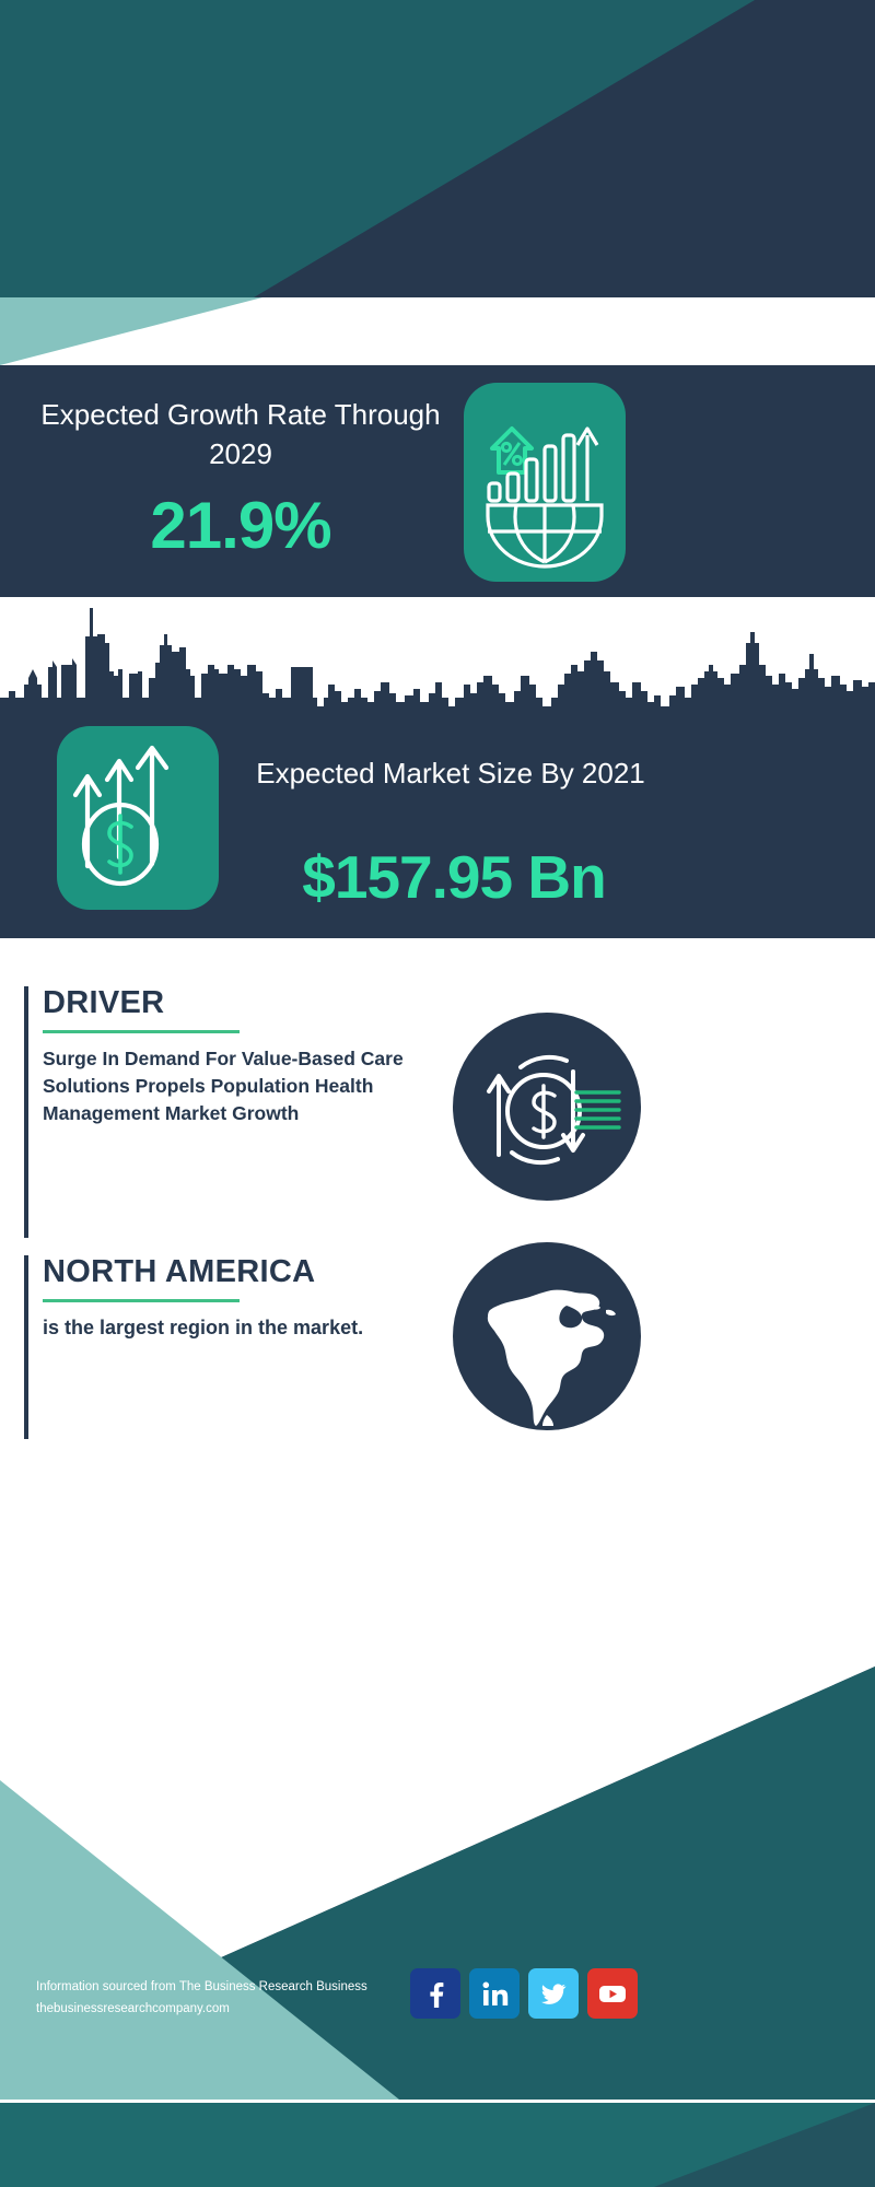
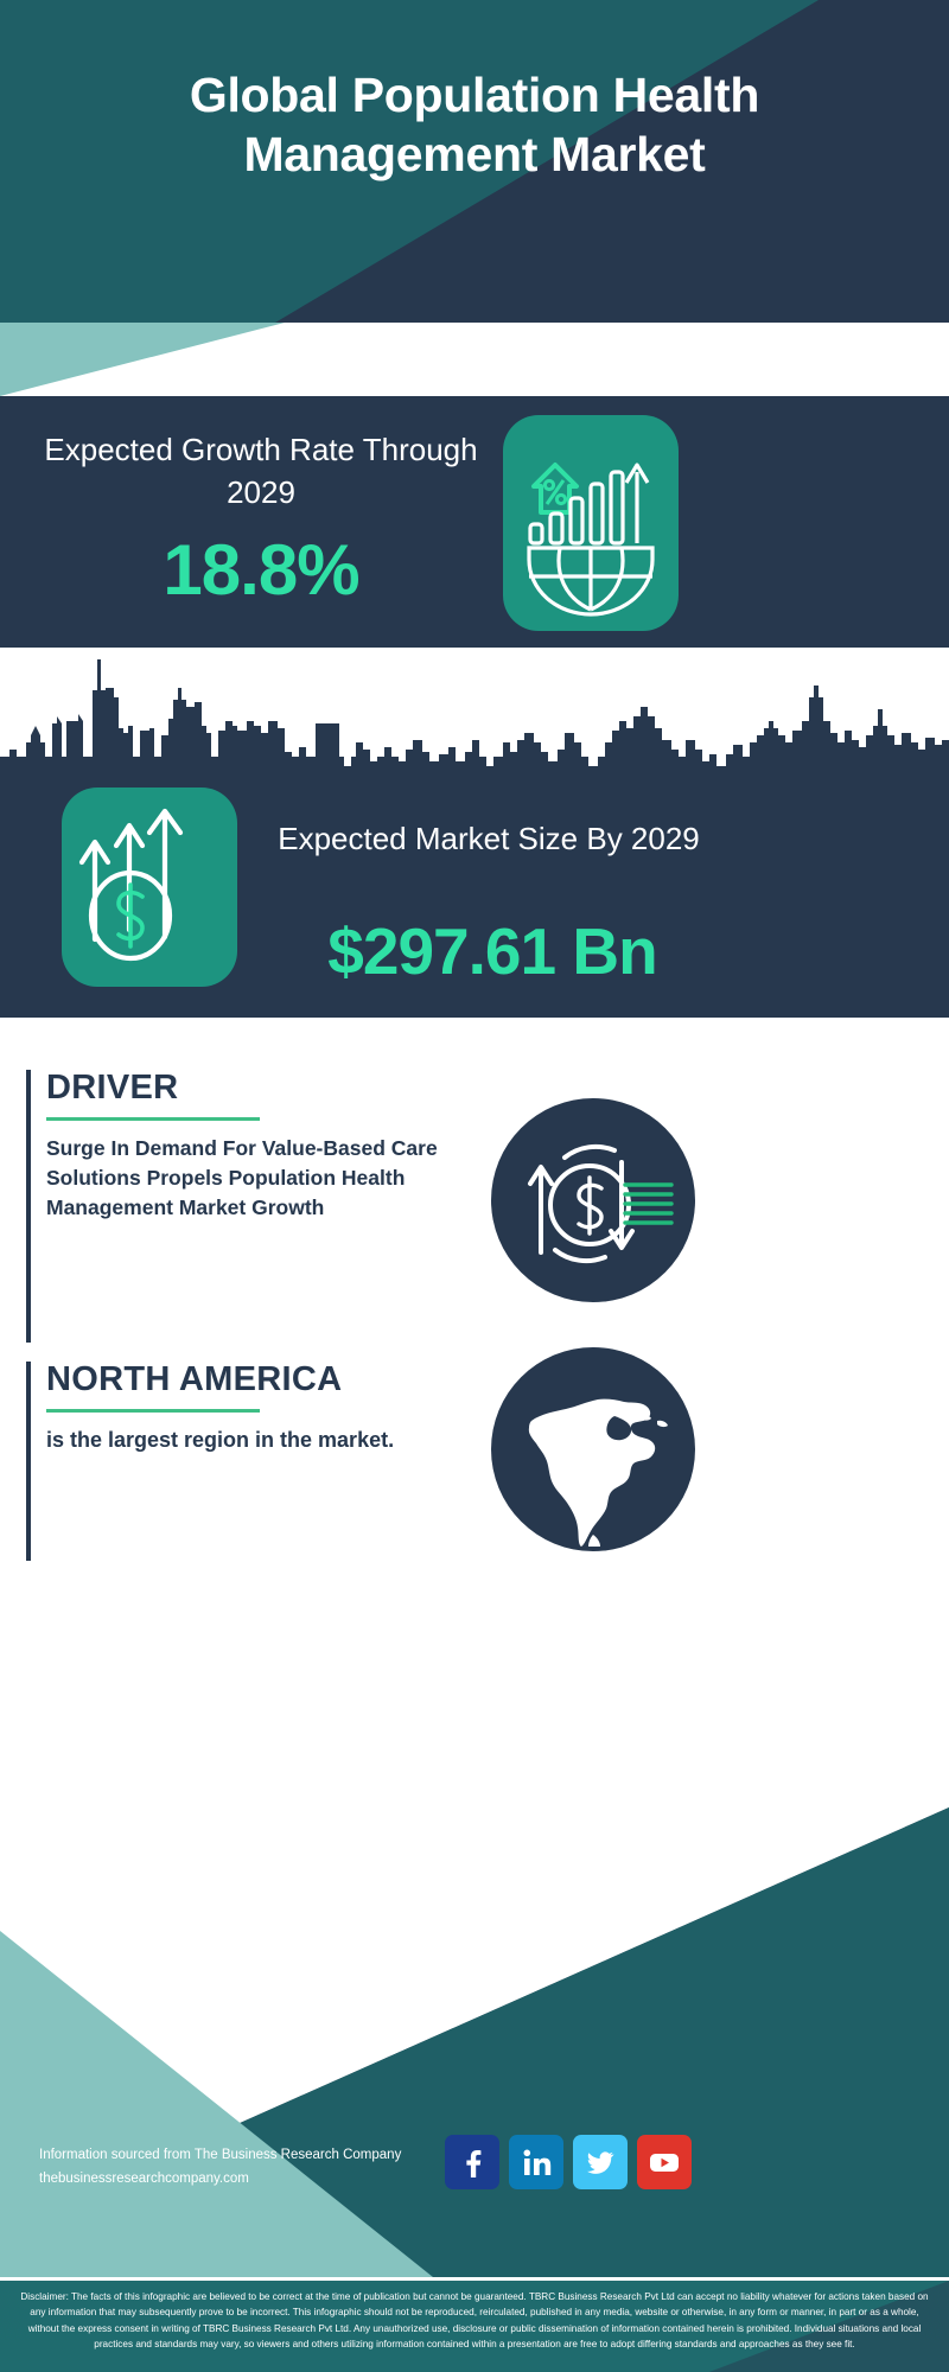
+ Global Population Health Management Market
  Expected Growth Rate Through 2029
- 21.9%
+ 18.8%
- Expected Market Size By 2021
+ Expected Market Size By 2029
- $157.95 Bn
+ $297.61 Bn
  DRIVER
  Surge In Demand For Value-Based Care Solutions Propels Population Health Management Market Growth
  NORTH AMERICA
  is the largest region in the market.
- Information sourced from The Business Research Business
+ Information sourced from The Business Research Company
  thebusinessresearchcompany.com
+ Disclaimer: The facts of this infographic are believed to be correct at the time of publication but cannot be guaranteed. TBRC Business Research Pvt Ltd can accept no liability whatever for actions taken based on any information that may subsequently prove to be incorrect. This infographic should not be reproduced, reirculated, published in any media, website or otherwise, in any form or manner, in part or as a whole, without the express consent in writing of TBRC Business Research Pvt Ltd. Any unauthorized use, disclosure or public dissemination of information contained herein is prohibited. Individual situations and local practices and standards may vary, so viewers and others utilizing information contained within a presentation are free to adopt differing standards and approaches as they see fit.
